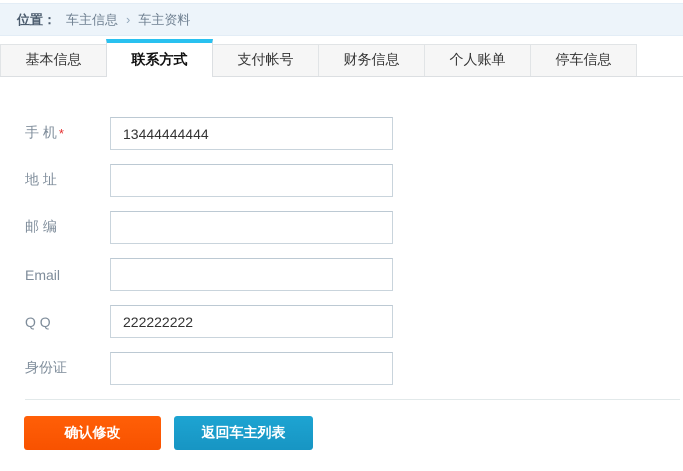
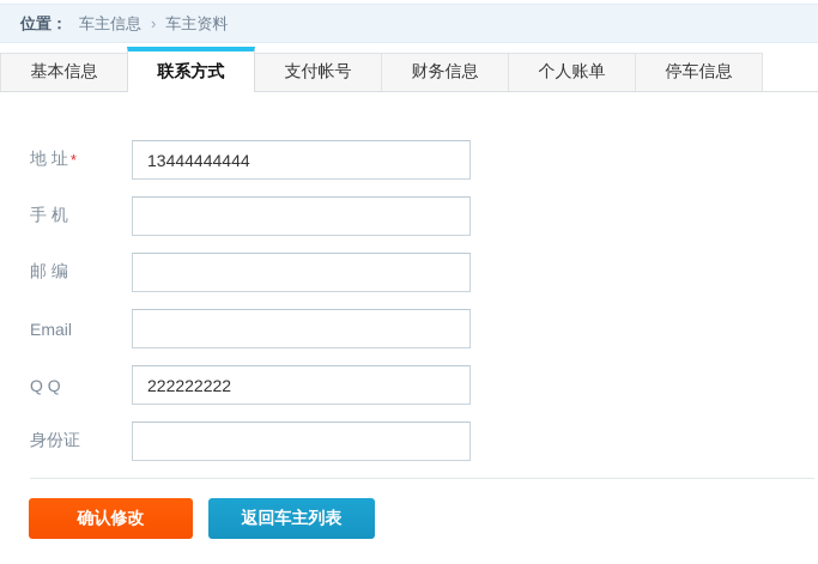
  位置：
  车主信息
  ›
  车主资料
  基本信息
  联系方式
  支付帐号
  财务信息
  个人账单
  停车信息
- 手 机 *
+ 地 址 *
  13444444444
- 地 址
+ 手 机
  邮 编
  Email
  Q Q
  222222222
  身份证
  确认修改
  返回车主列表
